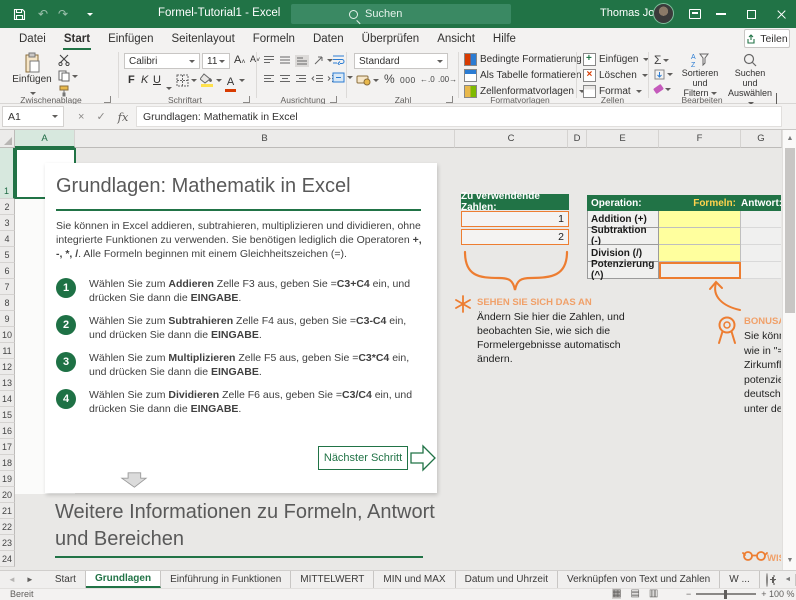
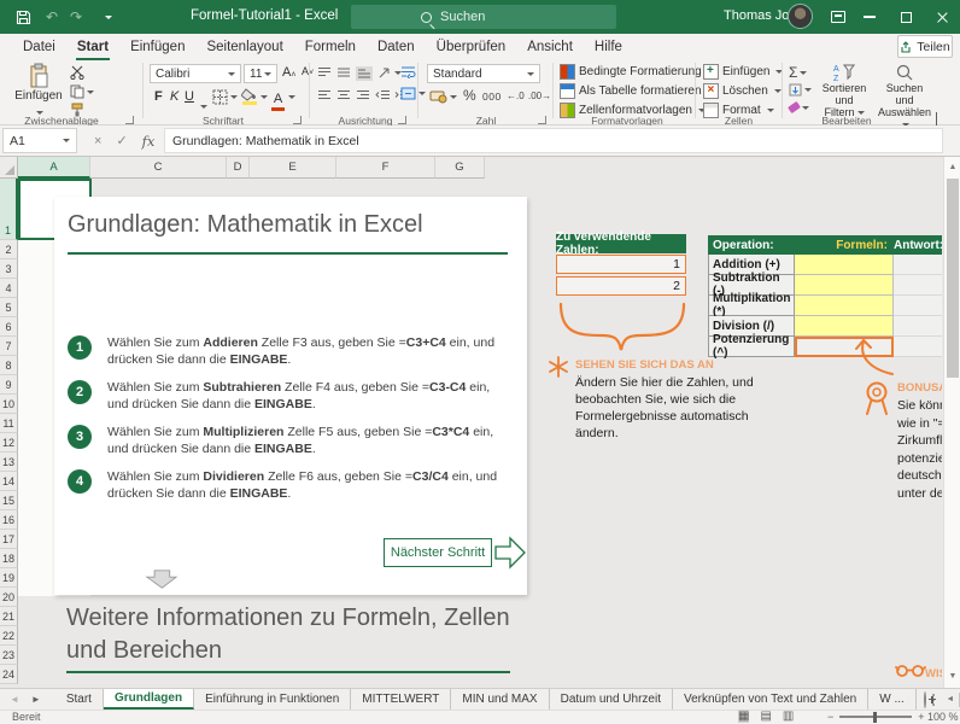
  ↶
  ↷
  Formel-Tutorial1 - Excel
  Suchen
  Thomas Jo
  Datei
  Start
  Einfügen
  Seitenlayout
  Formeln
  Daten
  Überprüfen
  Ansicht
  Hilfe
  Teilen
  Einfügen
  Zwischenablage
  Calibri
  11
  A
  A
  F
  K
  U
  A
  Schriftart
  Ausrichtung
  Standard
  %
  000
  ←.0
  .00→
  Zahl
  Bedingte Formatierung
  Als Tabelle formatieren
  Zellenformatvorlagen
  Formatvorlagen
  +
  Einfügen
  ×
  Löschen
  Format
  Zellen
  Σ
  Sortieren und
  Filtern
  Suchen und
  Auswählen
  Bearbeiten
  A1
  ×
  ✓
  fx
  Grundlagen: Mathematik in Excel
  A
- B
  C
  D
  E
  F
  G
  1
  2
  3
  4
  5
  6
  7
  8
  9
  10
  11
  12
  13
  14
  15
  16
  17
  18
  19
  20
  21
  22
  23
  24
  Grundlagen: Mathematik in Excel
- Sie können in Excel addieren, subtrahieren, multiplizieren und dividieren, ohne integrierte Funktionen zu verwenden. Sie benötigen lediglich die Operatoren +, -, *, /. Alle Formeln beginnen mit einem Gleichheitszeichen (=).
  1
  Wählen Sie zum Addieren Zelle F3 aus, geben Sie =C3+C4 ein, und drücken Sie dann die EINGABE.
  2
  Wählen Sie zum Subtrahieren Zelle F4 aus, geben Sie =C3-C4 ein, und drücken Sie dann die EINGABE.
  3
  Wählen Sie zum Multiplizieren Zelle F5 aus, geben Sie =C3*C4 ein, und drücken Sie dann die EINGABE.
  4
  Wählen Sie zum Dividieren Zelle F6 aus, geben Sie =C3/C4 ein, und drücken Sie dann die EINGABE.
  Nächster Schritt
- Weitere Informationen zu Formeln, Antwort und Bereichen
+ Weitere Informationen zu Formeln, Zellen und Bereichen
  Zu verwendende Zahlen:
  1
  2
  SEHEN SIE SICH DAS AN
  Ändern Sie hier die Zahlen, und beobachten Sie, wie sich die Formelergebnisse automatisch ändern.
  Operation:
  Formeln:
  Antwort:
  Addition (+)
  Subtraktion (-)
+ Multiplikation (*)
  Division (/)
  Potenzierung (^)
  BONUS
  Sie kön
  wie in "=
  Zirkumfl
  potenzie
  deutsch
  unter de
  ◄
  ►
  Start
  Grundlagen
  Einführung in Funktionen
  MITTELWERT
  MIN und MAX
  Datum und Uhrzeit
  Verknüpfen von Text und Zahlen
  W ...
  Bereit
  ▦
  ▤
  ▥
  −
  +
  100 %
